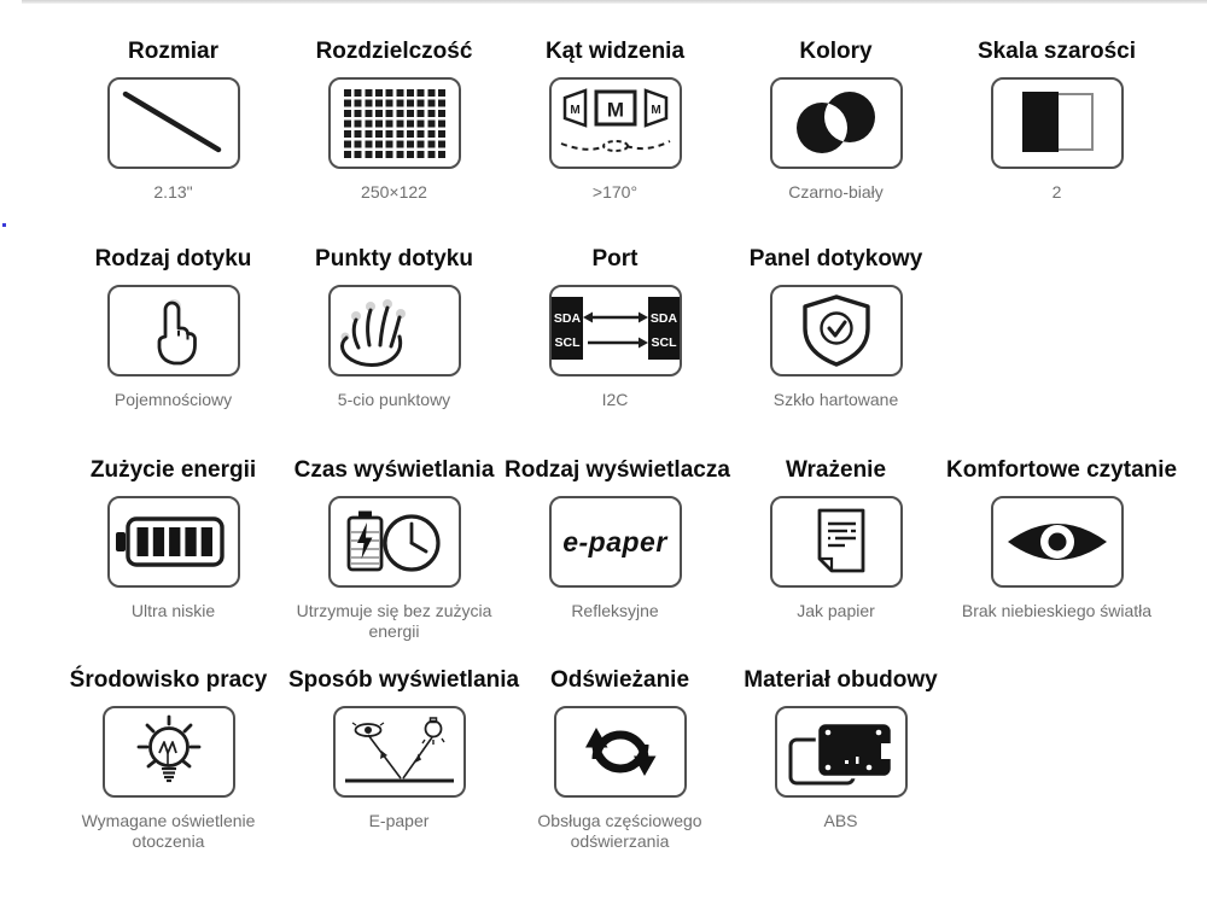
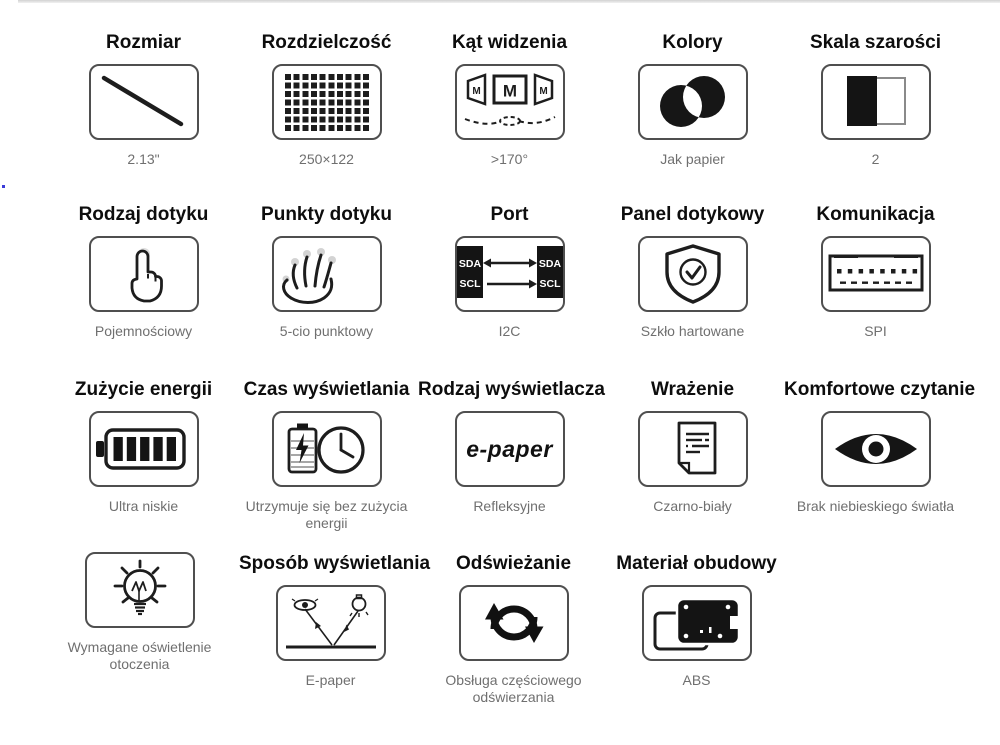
  Rozmiar
  2.13"
  Rozdzielczość
  250×122
  Kąt widzenia
  M
  M
  M
  >170°
  Kolory
- Czarno-biały
+ Jak papier
  Skala szarości
  2
  Rodzaj dotyku
  Pojemnościowy
  Punkty dotyku
  5-cio punktowy
  Port
  SDA
  SCL
  SDA
  SCL
  I2C
  Panel dotykowy
  Szkło hartowane
+ Komunikacja
+ SPI
  Zużycie energii
  Ultra niskie
  Czas wyświetlania
  Utrzymuje się bez zużycia energii
  Rodzaj wyświetlacza
  e-paper
  Refleksyjne
  Wrażenie
- Jak papier
+ Czarno-biały
  Komfortowe czytanie
  Brak niebieskiego światła
- Środowisko pracy
  Wymagane oświetlenie otoczenia
  Sposób wyświetlani
  E-paper
  Odświeżanie
  Obsługa częściowego odświerzania
  Materiał obudowy
  ABS
